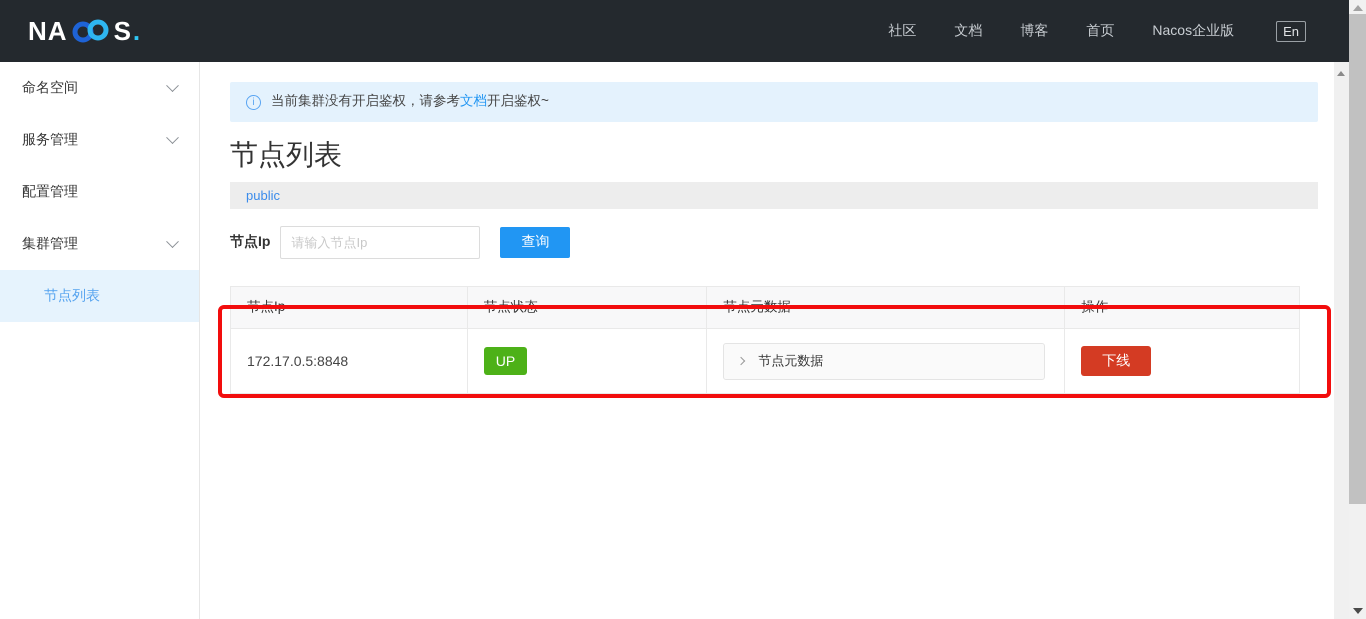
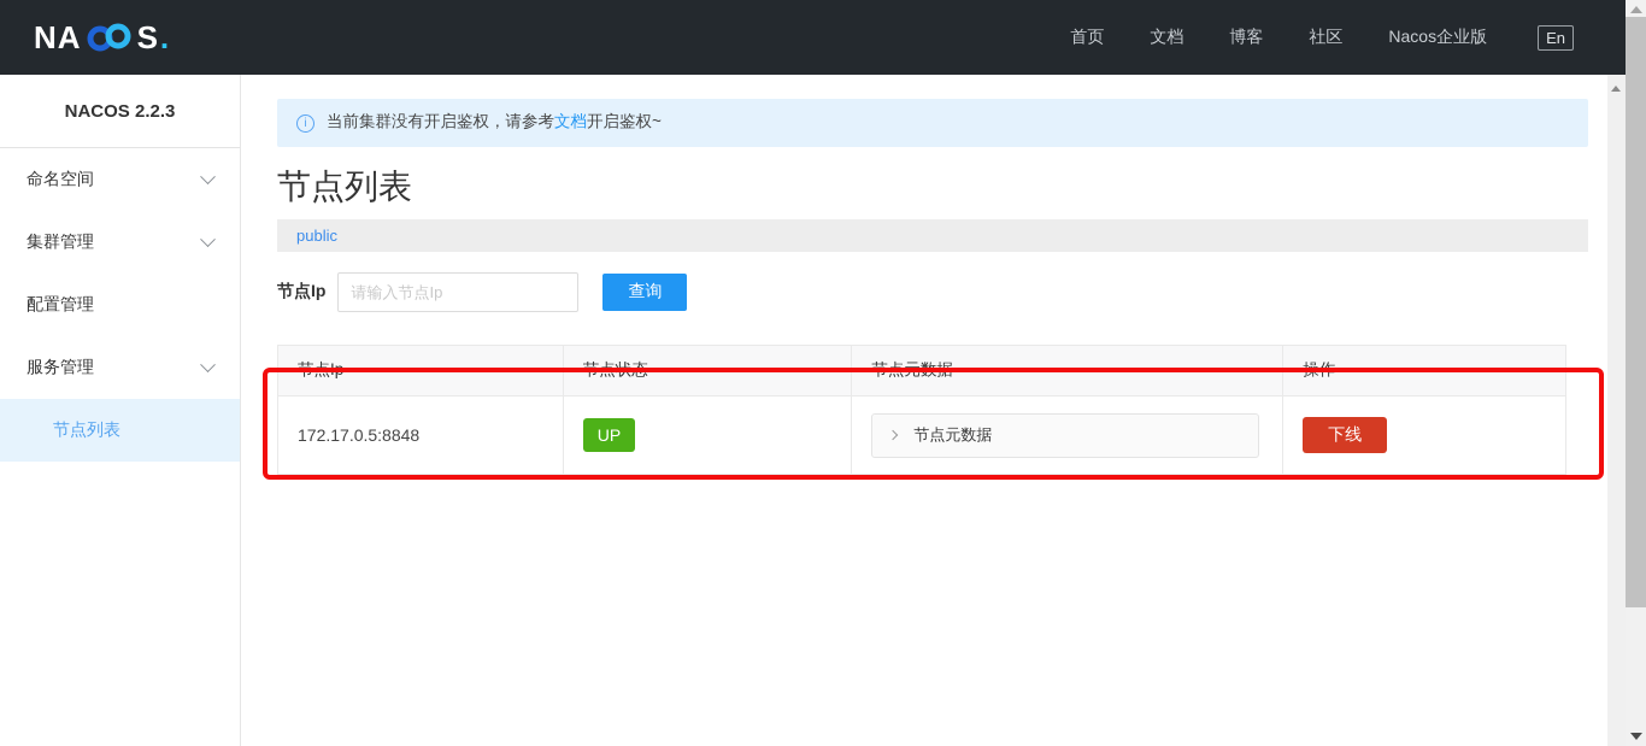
  NA
  S
  .
- 社区
+ 首页
  文档
  博客
- 首页
+ 社区
  Nacos企业版
  En
+ NACOS 2.2.3
  命名空间
- 服务管理
+ 集群管理
  配置管理
- 集群管理
+ 服务管理
  节点列表
  当前集群没有开启鉴权，请参考
  文档
  开启鉴权~
  节点列表
  public
  节点Ip
  请输入节点Ip
  查询
  节点Ip	节点状态	节点元数据	操作
  172.17.0.5:8848	UP	节点元数据	下线
